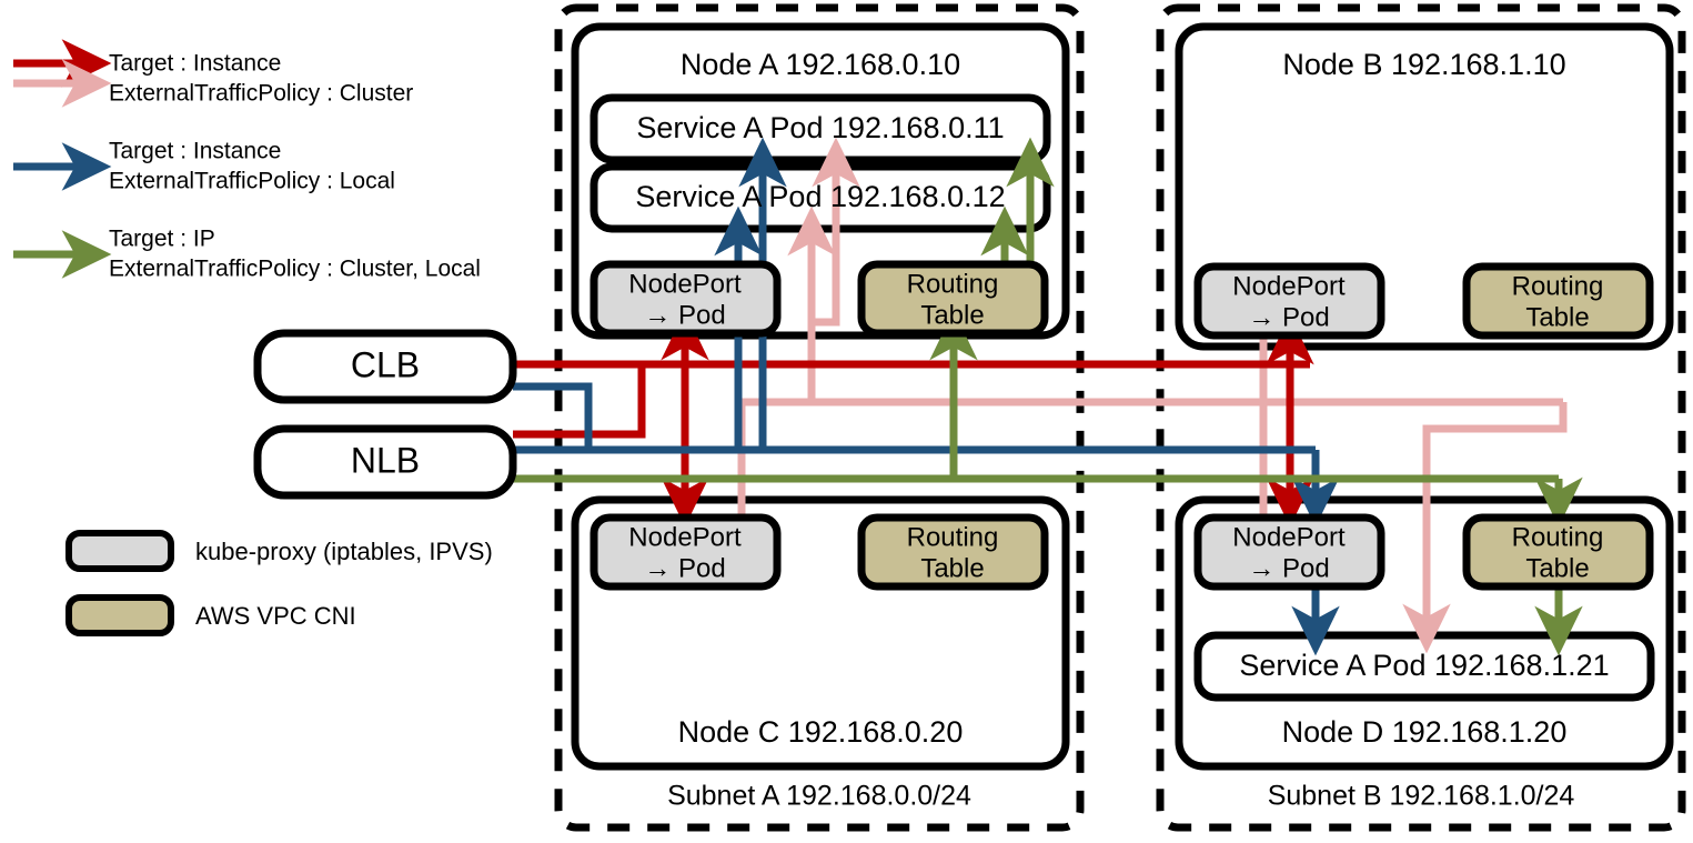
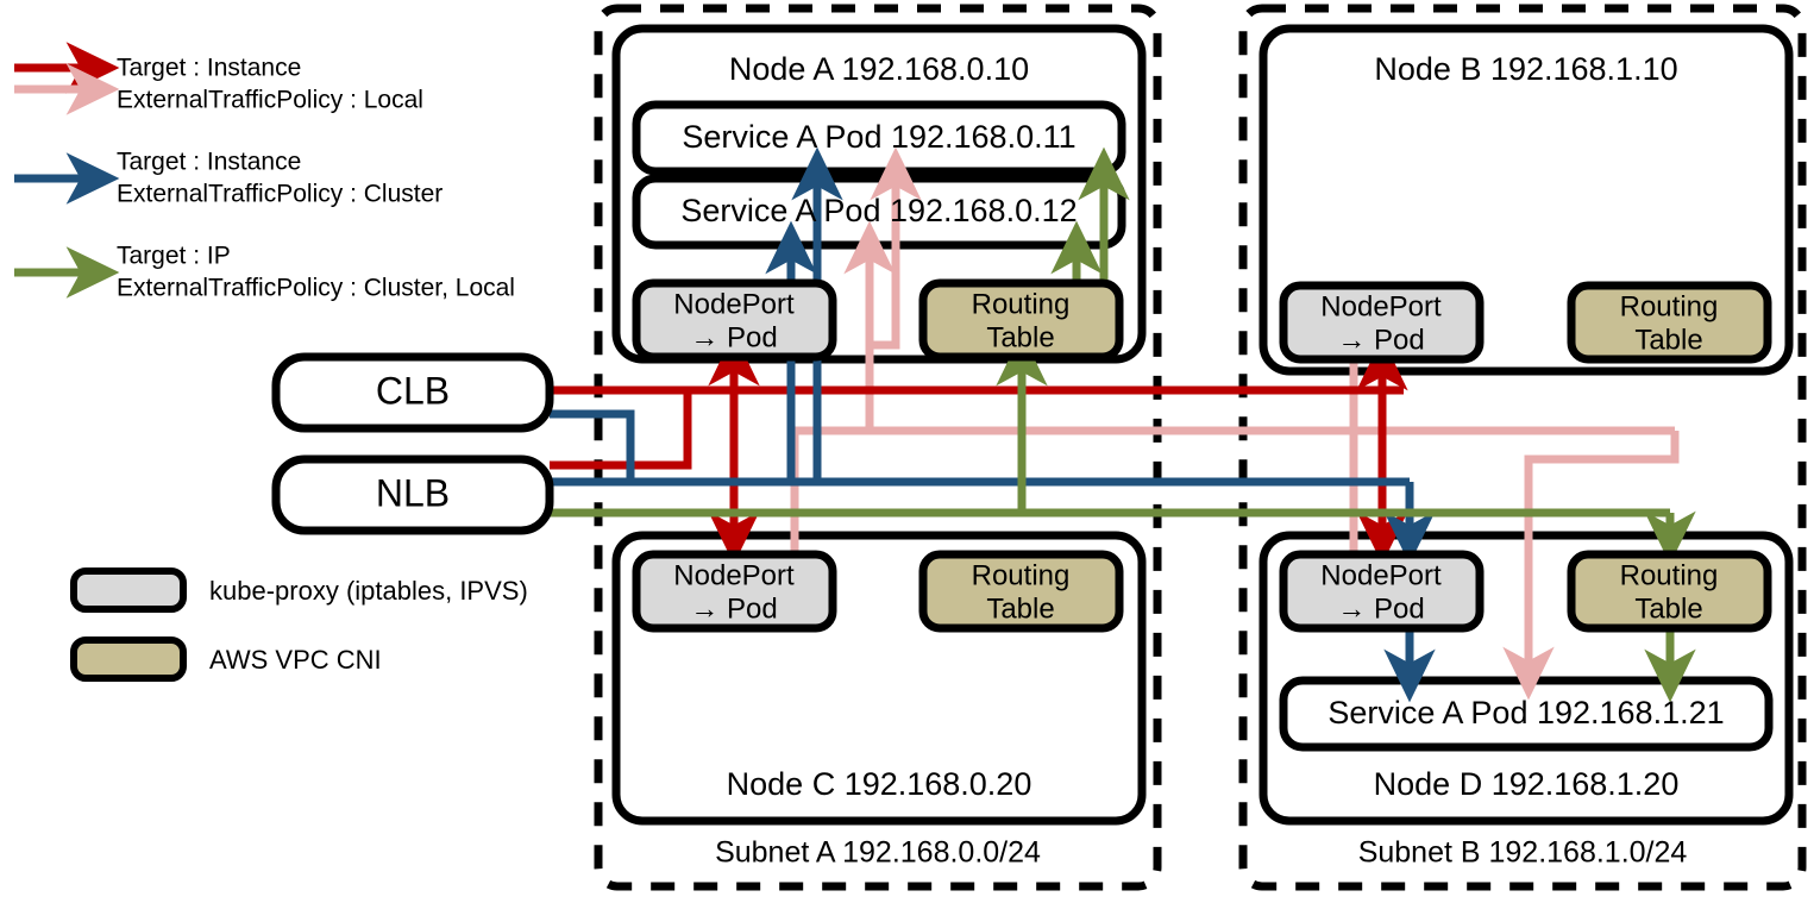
  Target : Instance
- ExternalTrafficPolicy : Cluster
+ ExternalTrafficPolicy : Local
  Target : Instance
- ExternalTrafficPolicy : Local
+ ExternalTrafficPolicy : Cluster
  Target : IP
  ExternalTrafficPolicy : Cluster, Local
  kube-proxy (iptables, IPVS)
  AWS VPC CNI
  Subnet A 192.168.0.0/24
  Subnet B 192.168.1.0/24
  Node A 192.168.0.10
  Node B 192.168.1.10
  Node C 192.168.0.20
  Node D 192.168.1.20
  Service A Pod 192.168.0.11
  Service A Pod 192.168.0.12
  Service A Pod 192.168.1.21
  NodePort
  → Pod
  Routing
  Table
  NodePort
  → Pod
  Routing
  Table
  NodePort
  → Pod
  Routing
  Table
  NodePort
  → Pod
  Routing
  Table
  CLB
  NLB
